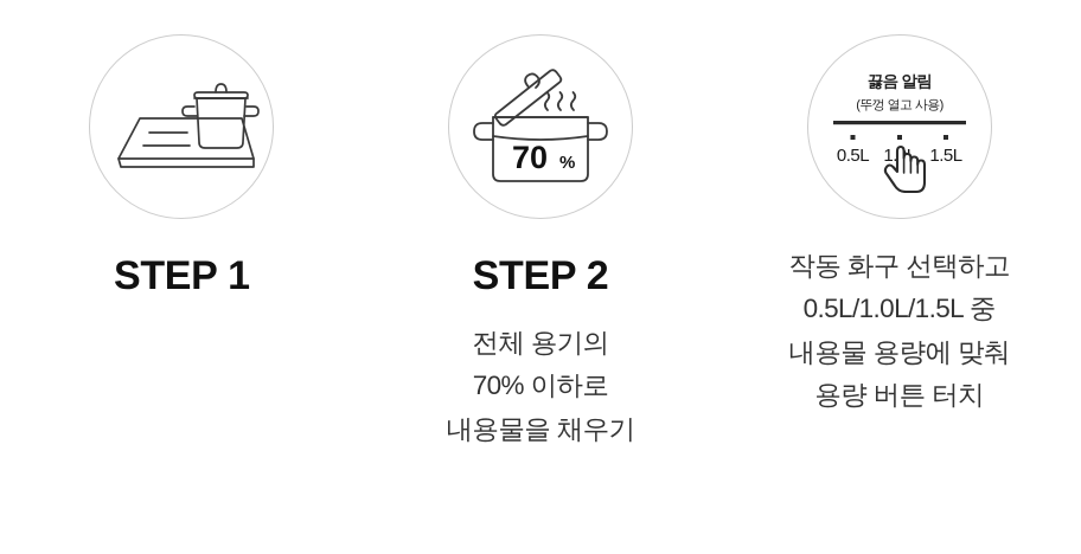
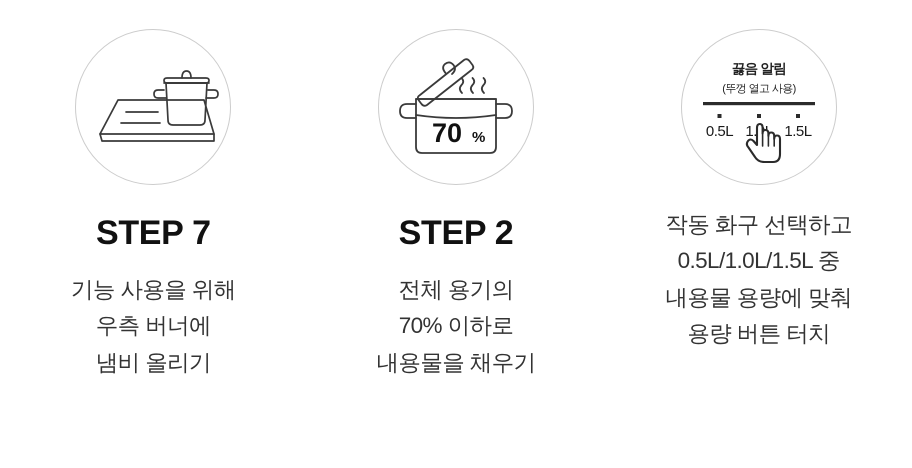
- STEP 1
+ STEP 7
+ 기능 사용을 위해
+ 우측 버너에
+ 냄비 올리기
  70
  %
  STEP 2
  전체 용기의
  70% 이하로
  내용물을 채우기
  끓음 알림
  (뚜껑 열고 사용)
  0.5L
  1.5L
  작동 화구 선택하고
  0.5L/1.0L/1.5L 중
  내용물 용량에 맞춰
  용량 버튼 터치
